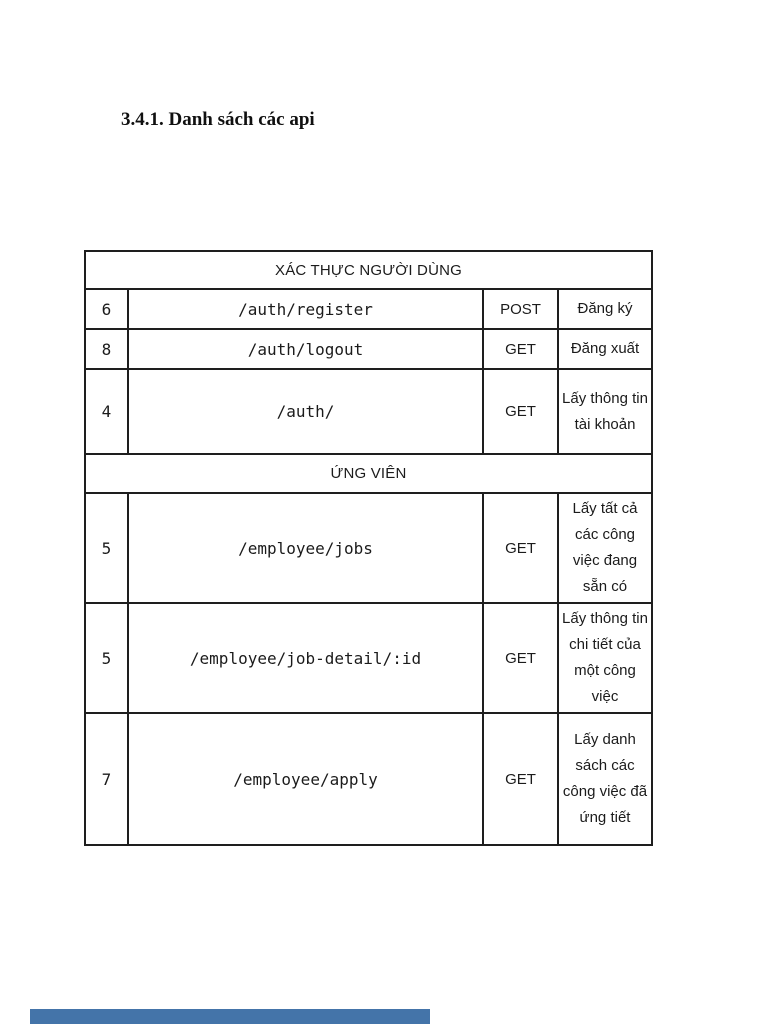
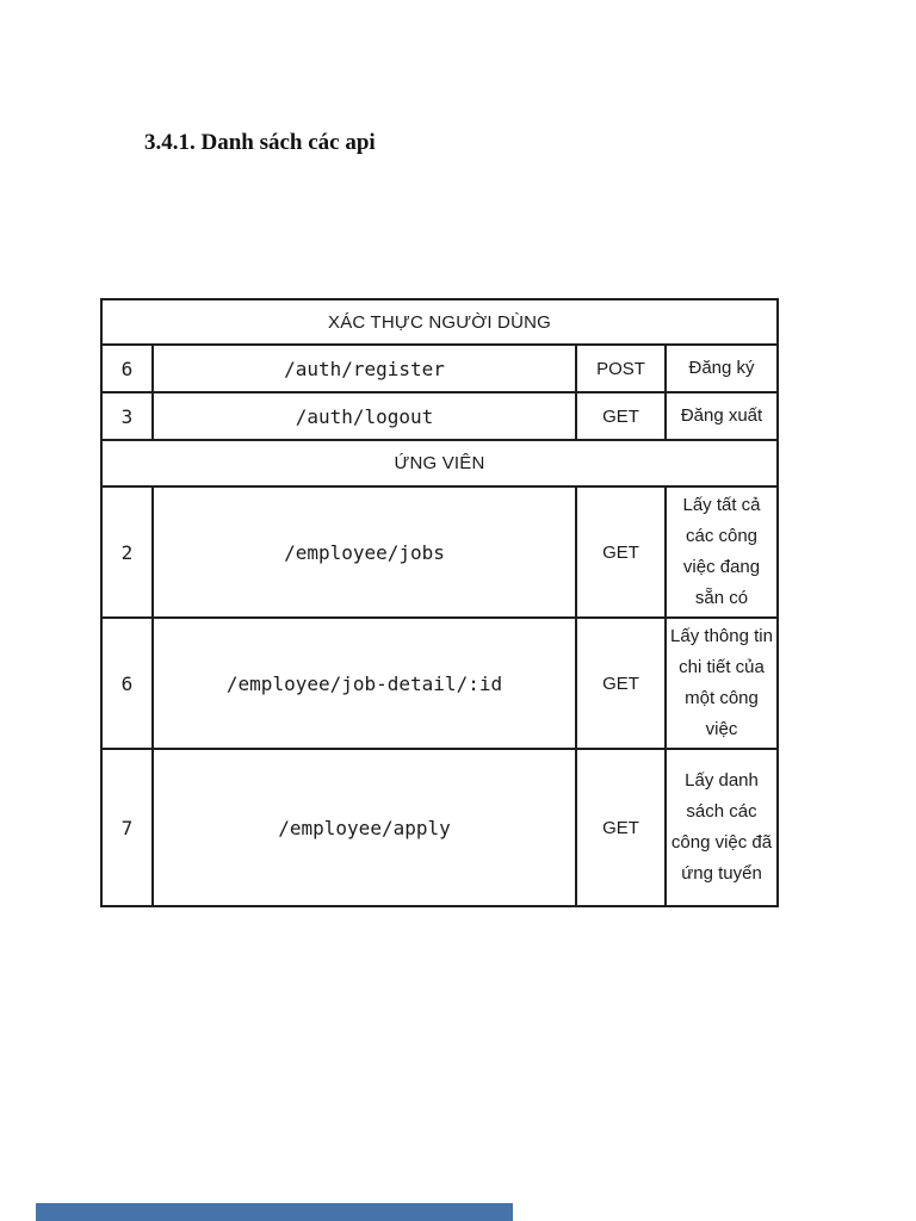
  3.4.1. Danh sách các api
  XÁC THỰC NGƯỜI DÙNG
  6	/auth/register	POST	Đăng ký
- 8	/auth/logout	GET	Đăng xuất
+ 3	/auth/logout	GET	Đăng xuất
- 4	/auth/	GET	Lấy thông tin tài khoản
  ỨNG VIÊN
- 5	/employee/jobs	GET	Lấy tất cả các công việc đang sẵn có
+ 2	/employee/jobs	GET	Lấy tất cả các công việc đang sẵn có
- 5	/employee/job-detail/:id	GET	Lấy thông tin chi tiết của một công việc
+ 6	/employee/job-detail/:id	GET	Lấy thông tin chi tiết của một công việc
- 7	/employee/apply	GET	Lấy danh sách các công việc đã ứng tiết
+ 7	/employee/apply	GET	Lấy danh sách các công việc đã ứng tuyển
